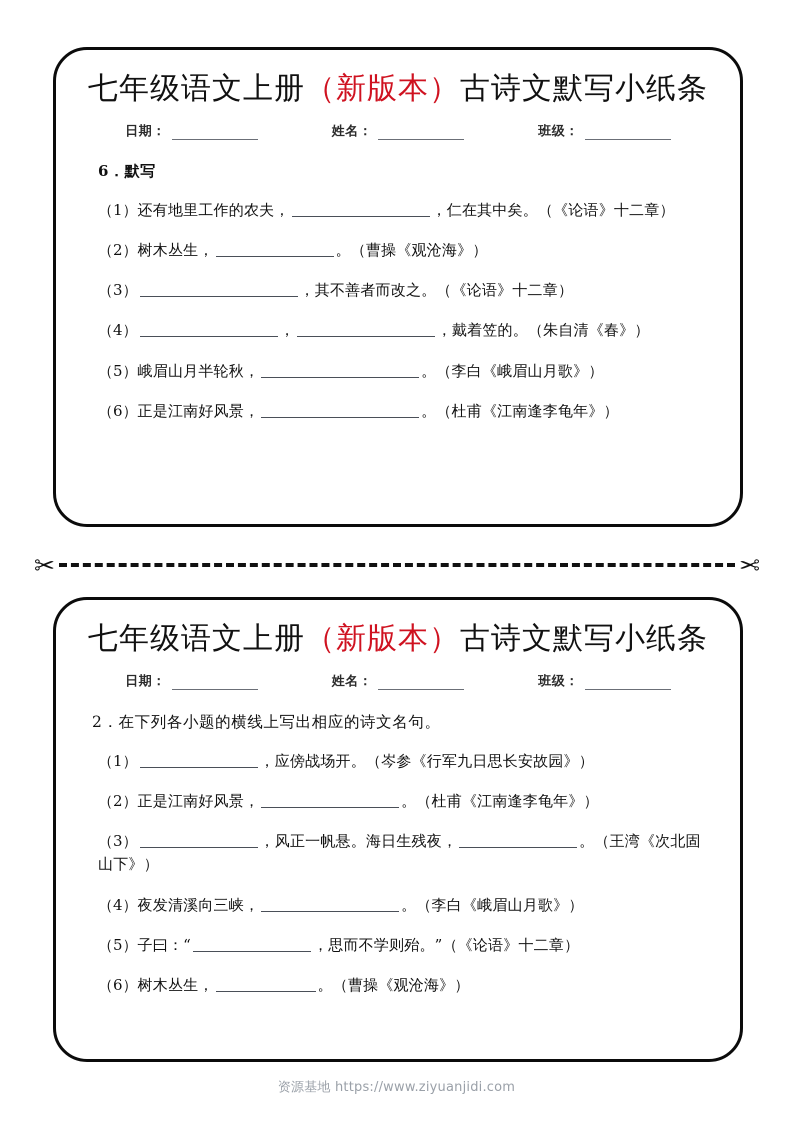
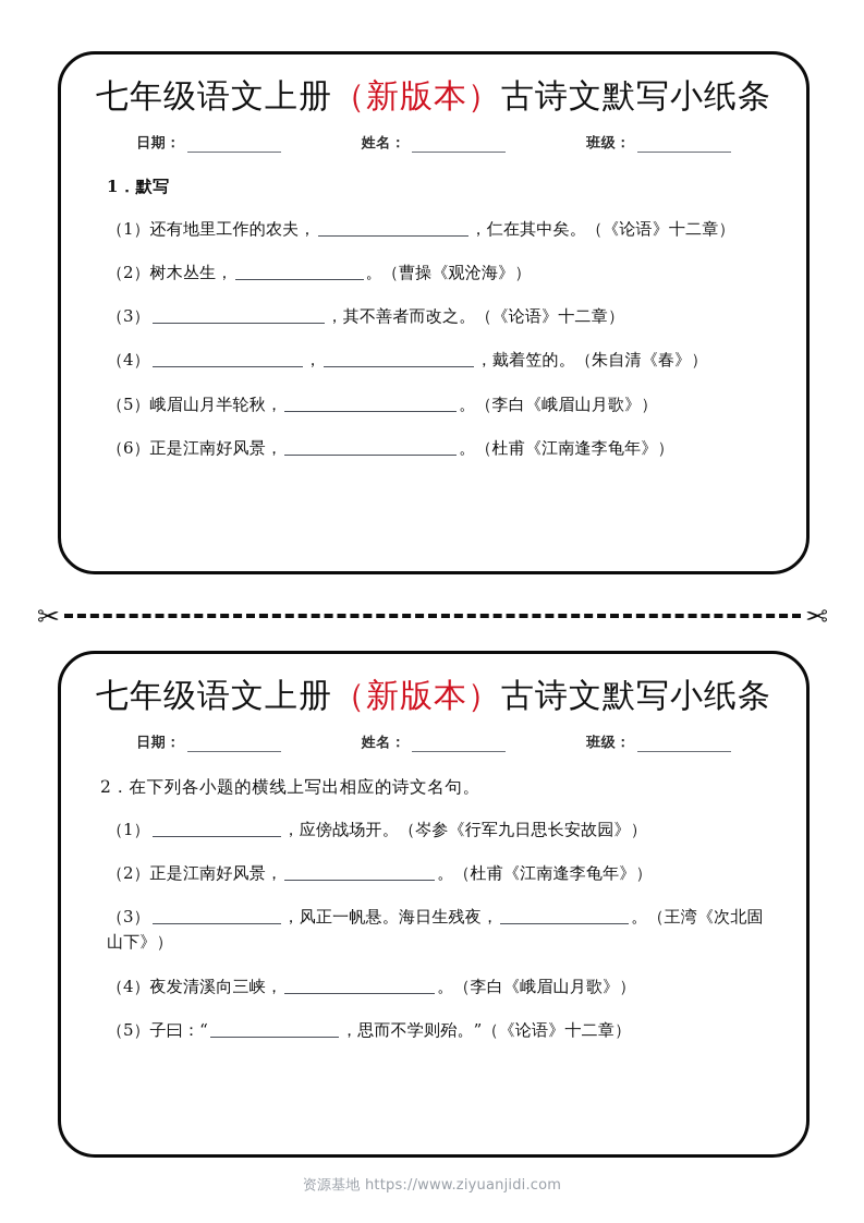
  七年级语文上册（新版本）古诗文默写小纸条
  日期：
  姓名：
  班级：
- 6．默写
+ 1．默写
  （1）还有地里工作的农夫， ，仁在其中矣。（《论语》十二章）
  （2）树木丛生， 。（曹操《观沧海》）
  （3） ，其不善者而改之。（《论语》十二章）
  （4） ， ，戴着笠的。（朱自清《春》）
  （5）峨眉山月半轮秋， 。（李白《峨眉山月歌》）
  （6）正是江南好风景， 。（杜甫《江南逢李龟年》）
  ✂
  七年级语文上册（新版本）古诗文默写小纸条
  日期：
  姓名：
  班级：
  2．在下列各小题的横线上写出相应的诗文名句。
  （1） ，应傍战场开。（岑参《行军九日思长安故园》）
  （2）正是江南好风景， 。（杜甫《江南逢李龟年》）
  （3） ，风正一帆悬。海日生残夜， 。（王湾《次北固山下》）
  （4）夜发清溪向三峡， 。（李白《峨眉山月歌》）
  （5）子曰：“ ，思而不学则殆。”（《论语》十二章）
- （6）树木丛生， 。（曹操《观沧海》）
  资源基地 https://www.ziyuanjidi.com
